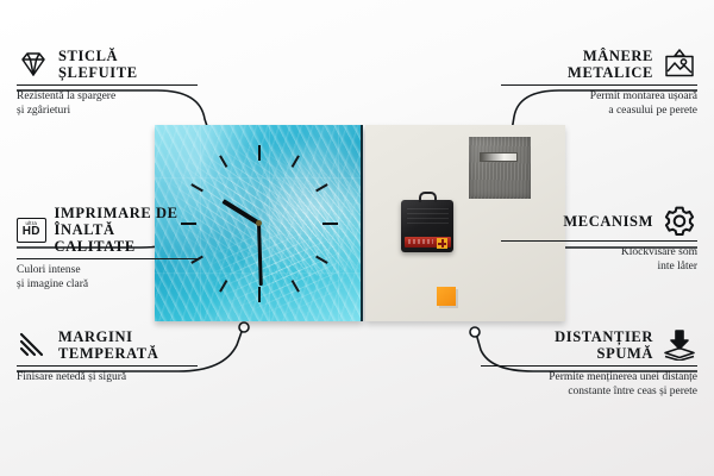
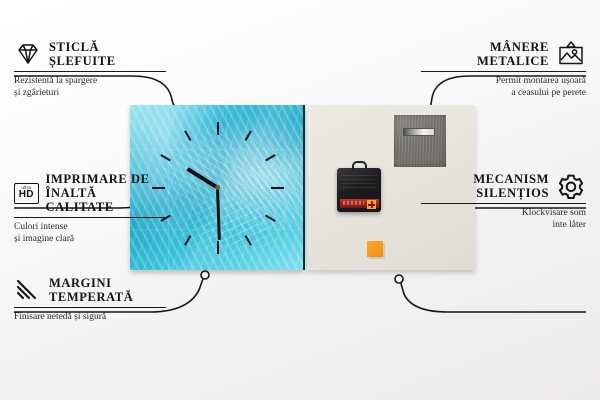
  STICLĂ
  ȘLEFUITE
  Rezistentă la spargere
  și zgârieturi
  HD
  IMPRIMARE DE
  ÎNALTĂ CALITATE
  Culori intense
  și imagine clară
  MARGINI
  TEMPERATĂ
  Finisare netedă și sigură
  MÂNERE
  METALICE
  Permit montarea ușoară
  a ceasului pe perete
  MECANISM
+ SILENȚIOS
  Klockvisare som
  inte låter
- DISTANȚIER
- SPUMĂ
- Permite menținerea unei distanțe
- constante între ceas și perete
